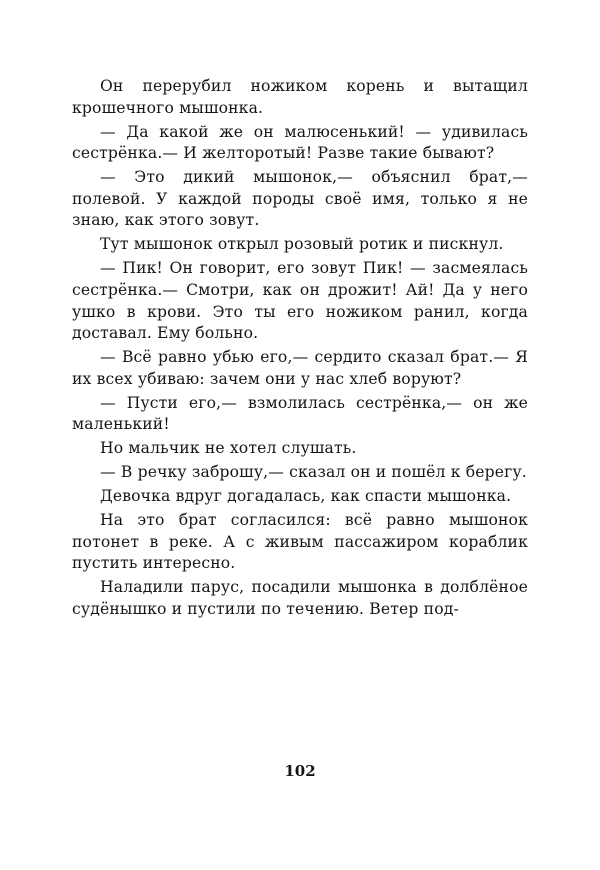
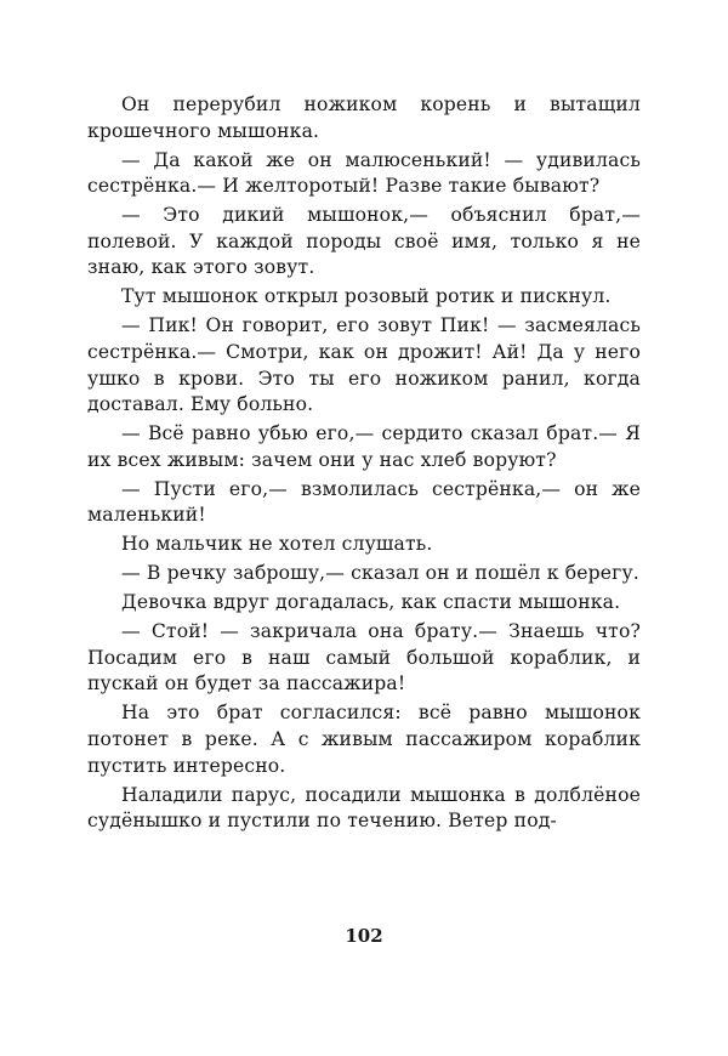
  Он перерубил ножиком корень и вытащил крошечного мышонка.
  — Да какой же он малюсенький! — удивилась сестрёнка.— И желторотый! Разве такие бывают?
  — Это дикий мышонок,— объяснил брат,— полевой. У каждой породы своё имя, только я не знаю, как этого зовут.
  Тут мышонок открыл розовый ротик и пискнул.
  — Пик! Он говорит, его зовут Пик! — засмеялась сестрёнка.— Смотри, как он дрожит! Ай! Да у него ушко в крови. Это ты его ножиком ранил, когда доставал. Ему больно.
- — Всё равно убью его,— сердито сказал брат.— Я их всех убиваю: зачем они у нас хлеб воруют?
+ — Всё равно убью его,— сердито сказал брат.— Я их всех живым: зачем они у нас хлеб воруют?
  — Пусти его,— взмолилась сестрёнка,— он же маленький!
  Но мальчик не хотел слушать.
  — В речку заброшу,— сказал он и пошёл к берегу.
  Девочка вдруг догадалась, как спасти мышонка.
+ — Стой! — закричала она брату.— Знаешь что? Посадим его в наш самый большой кораблик, и пускай он будет за пассажира!
  На это брат согласился: всё равно мышонок потонет в реке. А с живым пассажиром кораблик пустить интересно.
  Наладили парус, посадили мышонка в долблёное судёнышко и пустили по течению. Ветер под-
  102
